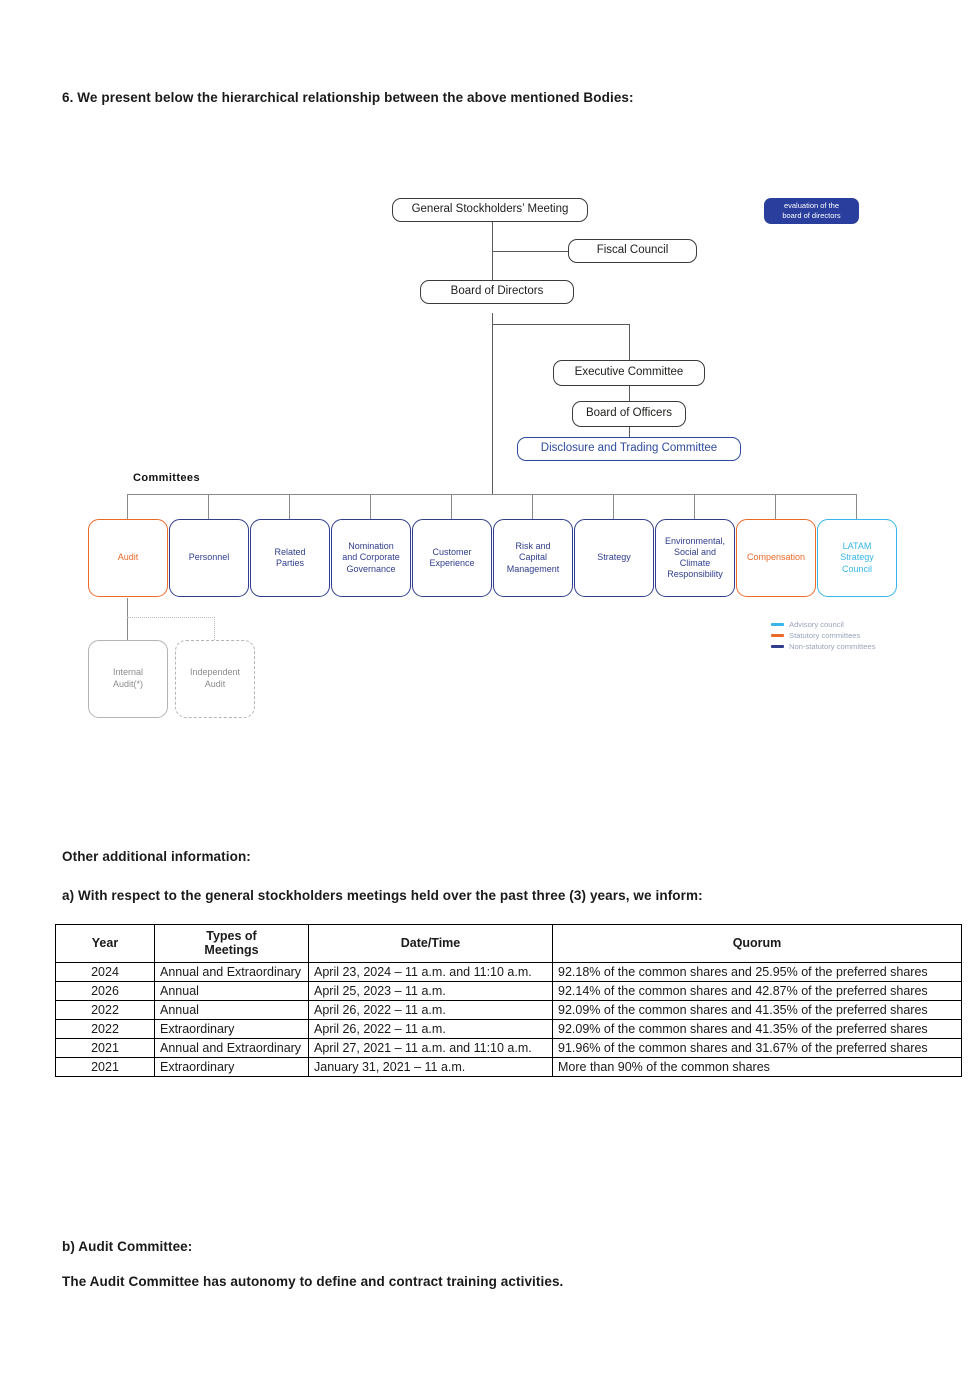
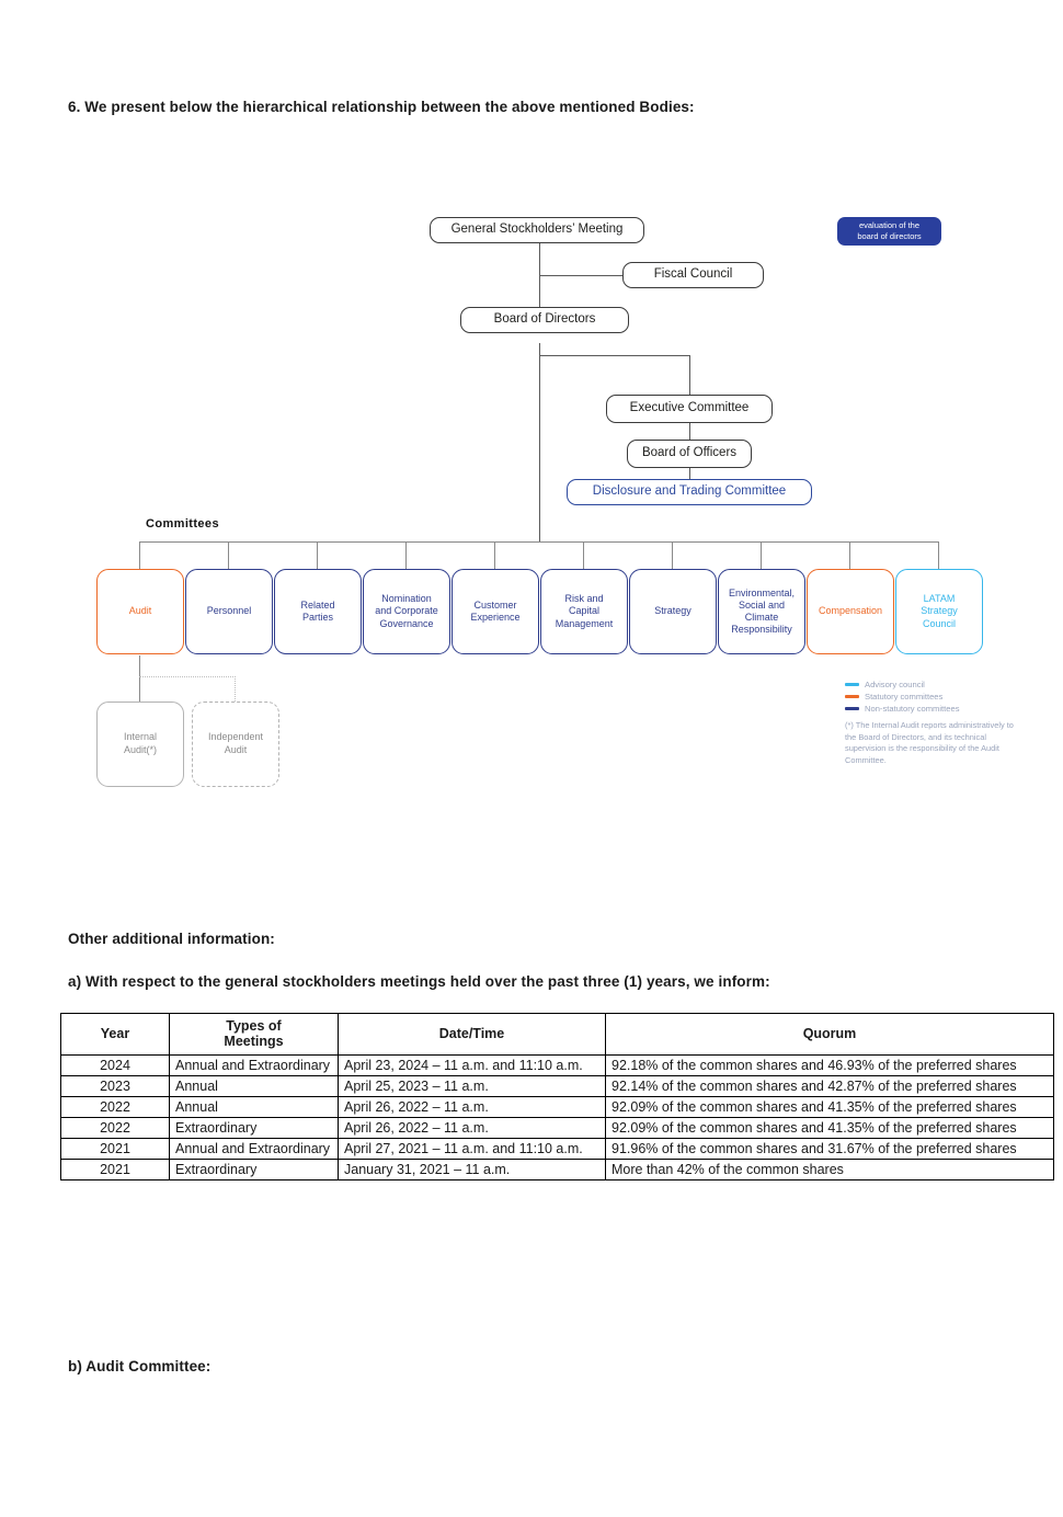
  6. We present below the hierarchical relationship between the above mentioned Bodies:
  evaluation of the
  board of directors
  General Stockholders’ Meeting
  Fiscal Council
  Board of Directors
  Executive Committee
  Board of Officers
  Disclosure and Trading Committee
  Committees
  Audit
  Personnel
  Related
  Parties
  Nomination
  and Corporate
  Governance
  Customer
  Experience
  Risk and
  Capital
  Management
  Strategy
  Environmental,
  Social and
  Climate
  Responsibility
  Compensation
  LATAM
  Strategy
  Council
  Internal
  Audit(*)
  Independent
  Audit
  Advisory council
  Statutory committees
  Non-statutory committees
+ (*) The Internal Audit reports administratively to the Board of Directors, and its technical supervision is the responsibility of the Audit Committee.
  Other additional information:
- a) With respect to the general stockholders meetings held over the past three (3) years, we inform:
+ a) With respect to the general stockholders meetings held over the past three (1) years, we inform:
  Year	Types of Meetings	Date/Time	Quorum
- 2024	Annual and Extraordinary	April 23, 2024 – 11 a.m. and 11:10 a.m.	92.18% of the common shares and 25.95% of the preferred shares
+ 2024	Annual and Extraordinary	April 23, 2024 – 11 a.m. and 11:10 a.m.	92.18% of the common shares and 46.93% of the preferred shares
- 2026	Annual	April 25, 2023 – 11 a.m.	92.14% of the common shares and 42.87% of the preferred shares
+ 2023	Annual	April 25, 2023 – 11 a.m.	92.14% of the common shares and 42.87% of the preferred shares
  2022	Annual	April 26, 2022 – 11 a.m.	92.09% of the common shares and 41.35% of the preferred shares
  2022	Extraordinary	April 26, 2022 – 11 a.m.	92.09% of the common shares and 41.35% of the preferred shares
  2021	Annual and Extraordinary	April 27, 2021 – 11 a.m. and 11:10 a.m.	91.96% of the common shares and 31.67% of the preferred shares
- 2021	Extraordinary	January 31, 2021 – 11 a.m.	More than 90% of the common shares
+ 2021	Extraordinary	January 31, 2021 – 11 a.m.	More than 42% of the common shares
  b) Audit Committee:
- The Audit Committee has autonomy to define and contract training activities.
